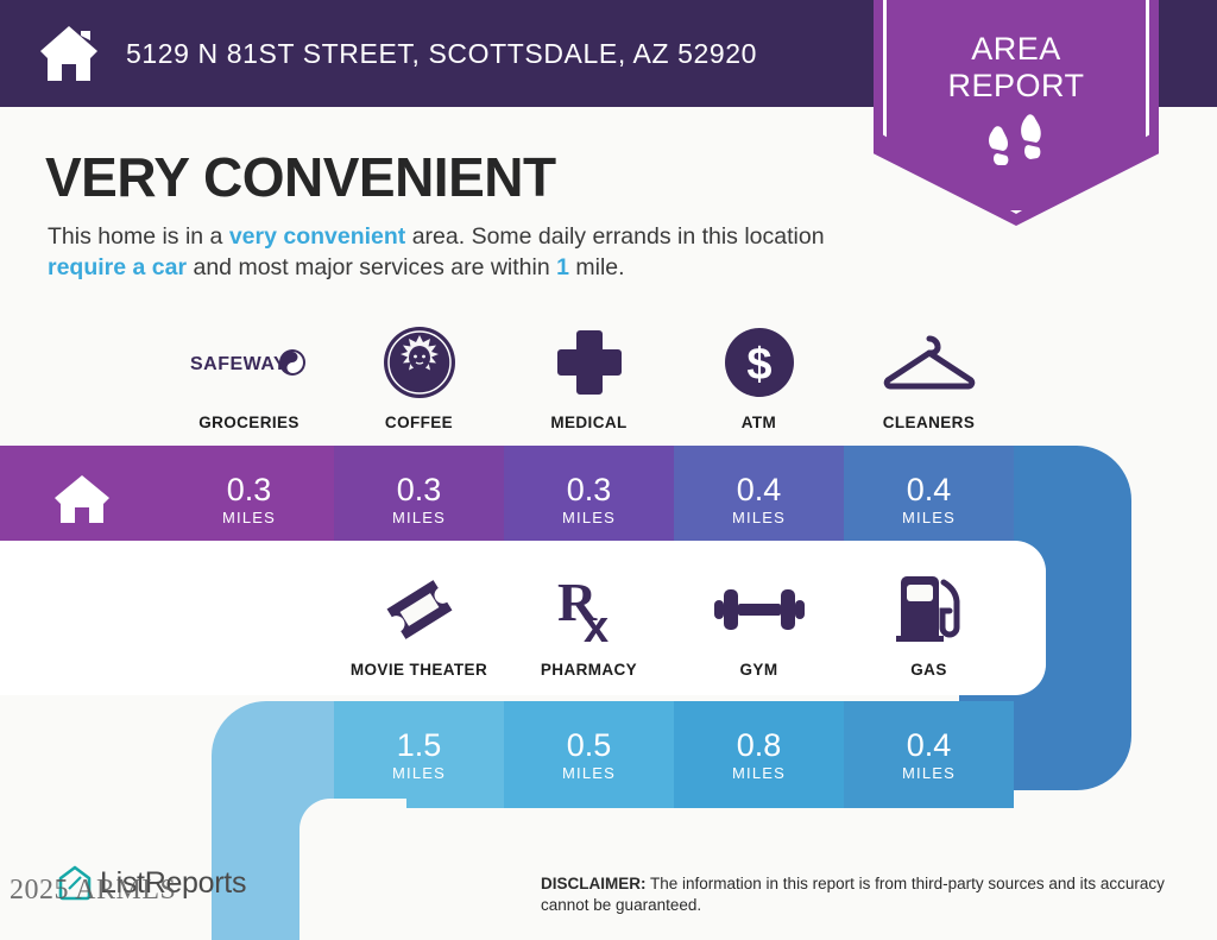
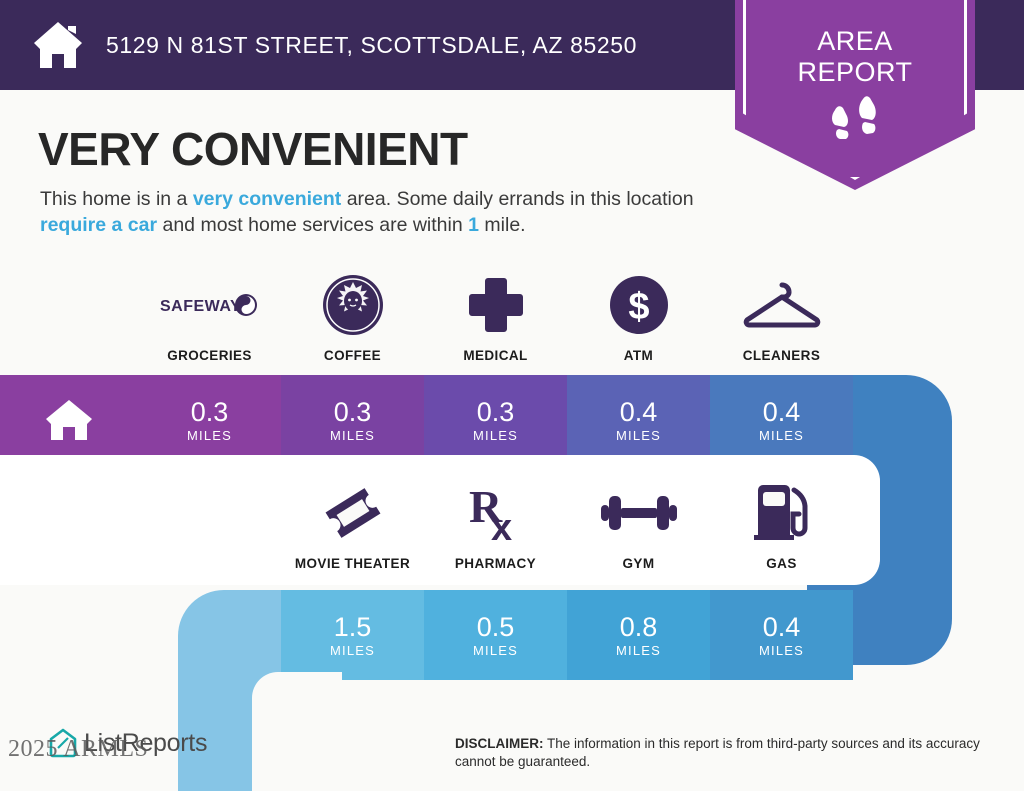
- 5129 N 81ST STREET, SCOTTSDALE, AZ 52920
+ 5129 N 81ST STREET, SCOTTSDALE, AZ 85250
  AREA
  REPORT
  VERY CONVENIENT
- This home is in a very convenient area. Some daily errands in this location require a car and most major services are within 1 mile.
+ This home is in a very convenient area. Some daily errands in this location require a car and most home services are within 1 mile.
  SAFEWA
  GROCERIES
  COFFEE
  MEDICAL
  $
  ATM
  CLEANERS
  0.3
  MILES
  0.3
  MILES
  0.3
  MILES
  0.4
  MILES
  0.4
  MILES
  1.5
  MILES
  0.5
  MILES
  0.8
  MILES
  0.4
  MILES
  MOVIE THEATER
  R
  x
  PHARMACY
  GYM
  GAS
  ListReports
  2025 ARMLS
  DISCLAIMER: The information in this report is from third-party sources and its accuracy cannot be guaranteed.
